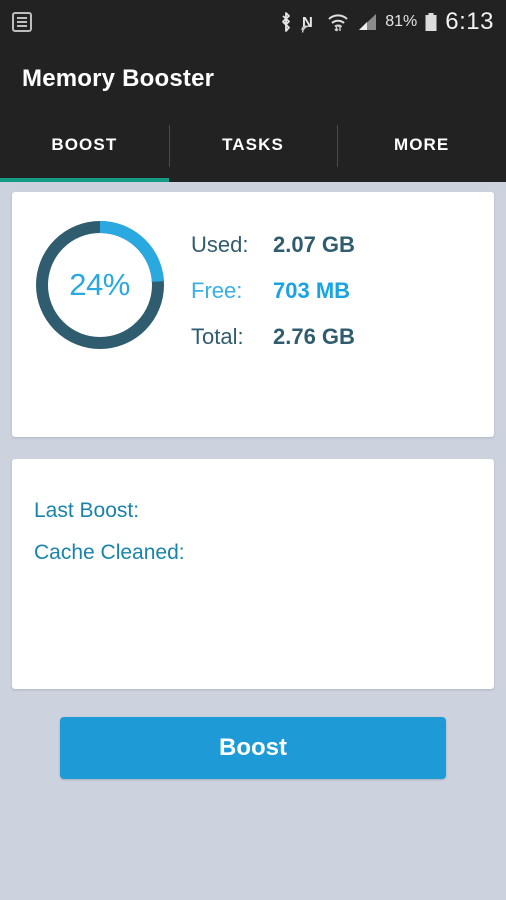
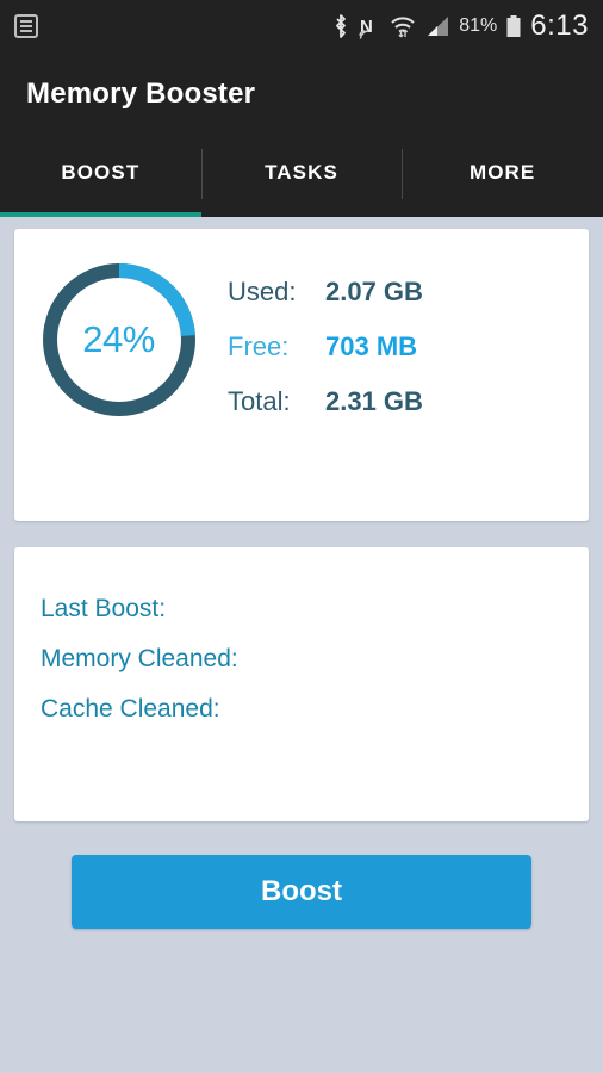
  N
  81%
  6:13
  Memory Booster
  BOOST
  TASKS
  MORE
  24%
  Used:
  2.07 GB
  Free:
  703 MB
  Total:
- 2.76 GB
+ 2.31 GB
  Last Boost:
+ Memory Cleaned:
  Cache Cleaned:
  Boost
